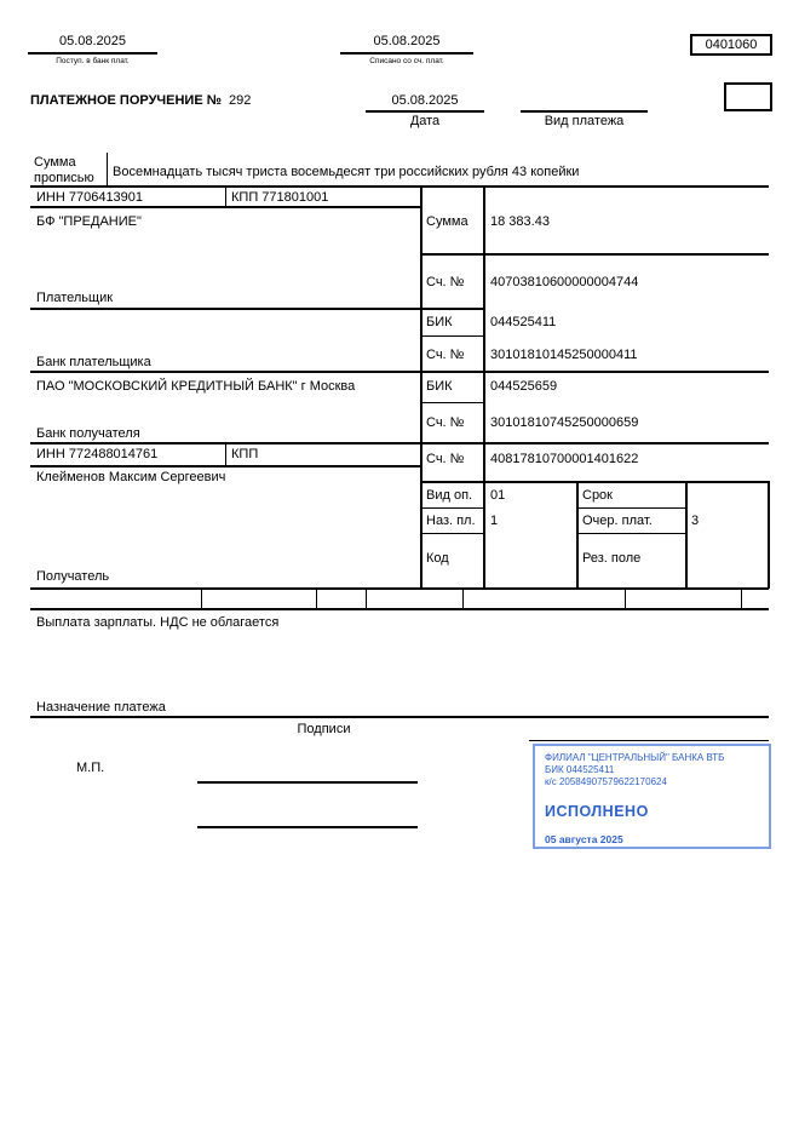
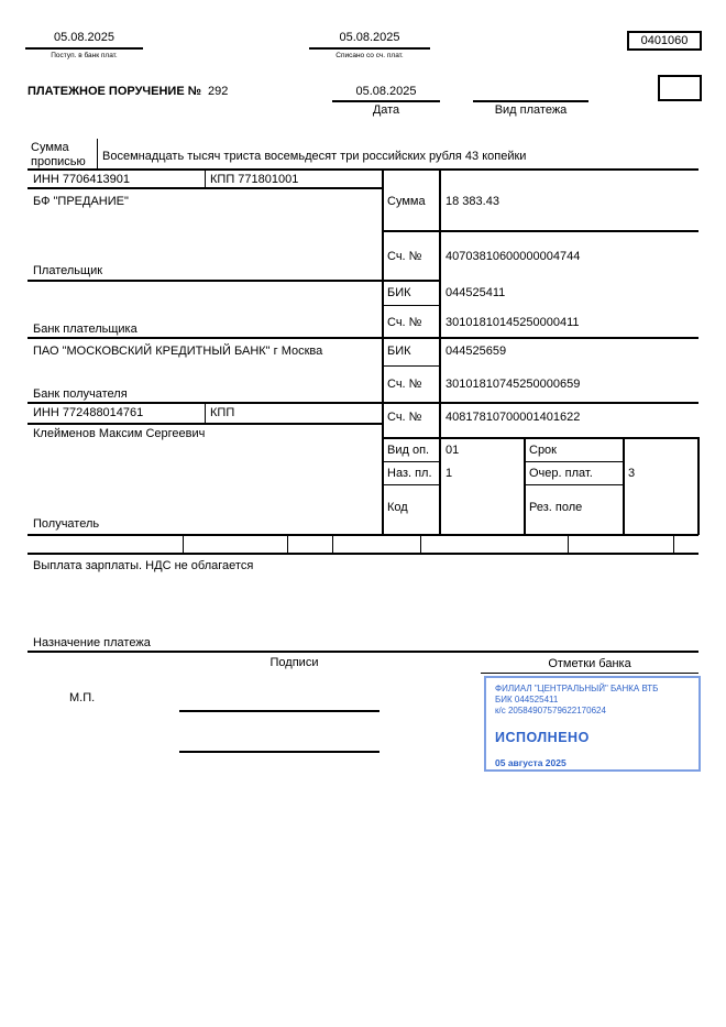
  05.08.2025
  05.08.2025
  0401060
  ПЛАТЕЖНОЕ ПОРУЧЕНИЕ № 292
  05.08.2025
  Дата
  Вид платежа
  Сумма прописью
  Восемнадцать тысяч триста восемьдесят три российских рубля 43 копейки
  ИНН 7706413901
  КПП 771801001
  БФ "ПРЕДАНИЕ"
  Плательщик
  Сумма
  18 383.43
  Сч. №
  40703810600000004744
  БИК
  044525411
  Сч. №
  30101810145250000411
  Банк плательщика
  ПАО "МОСКОВСКИЙ КРЕДИТНЫЙ БАНК" г Москва
  БИК
  044525659
  Сч. №
  30101810745250000659
  Банк получателя
  ИНН 772488014761
  КПП
  Клейменов Максим Сергеевич
  Сч. №
  40817810700001401622
  Получатель
  Вид оп.
  01
  Срок
  Наз. пл.
  1
  Очер. плат.
  3
  Код
  Рез. поле
  Выплата зарплаты. НДС не облагается
  Назначение платежа
  Подписи
+ Отметки банка
  М.П.
  ФИЛИАЛ "ЦЕНТРАЛЬНЫЙ" БАНКА ВТБ
  БИК 044525411
  к/с 20584907579622170624
  ИСПОЛНЕНО
  05 августа 2025
